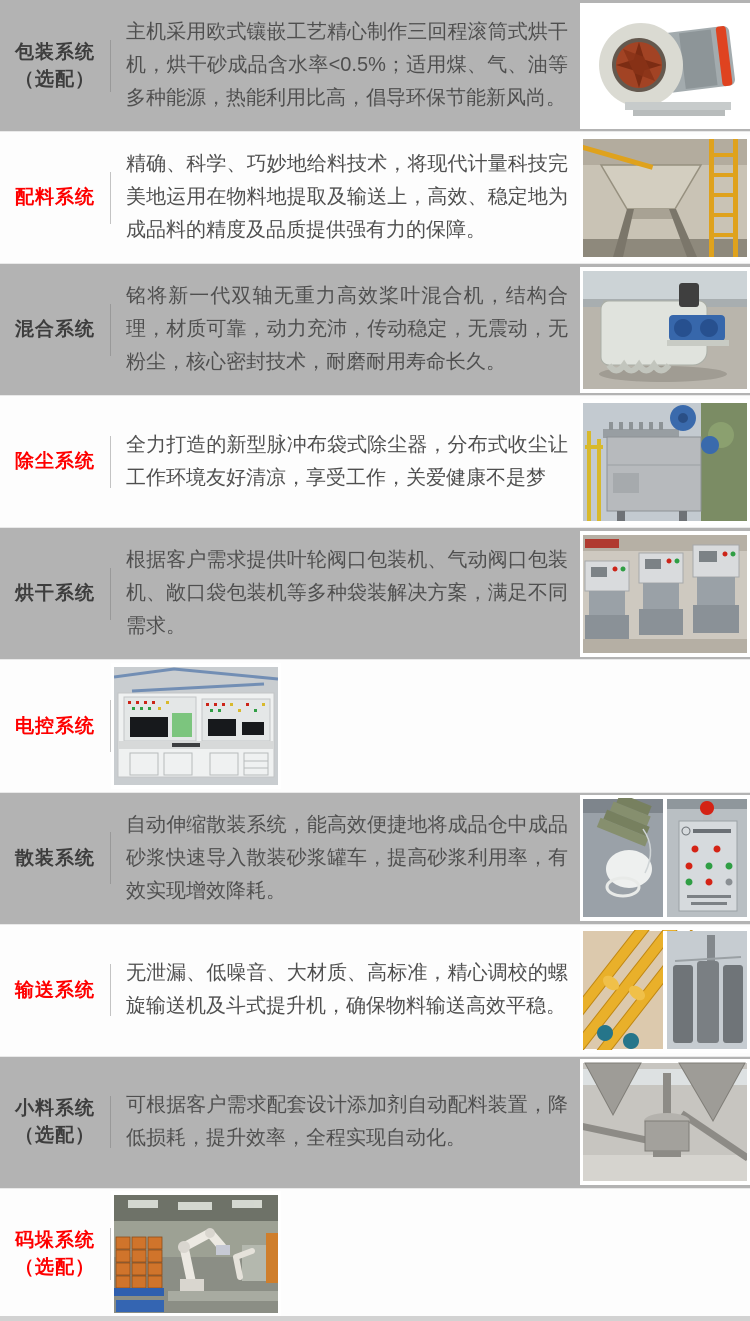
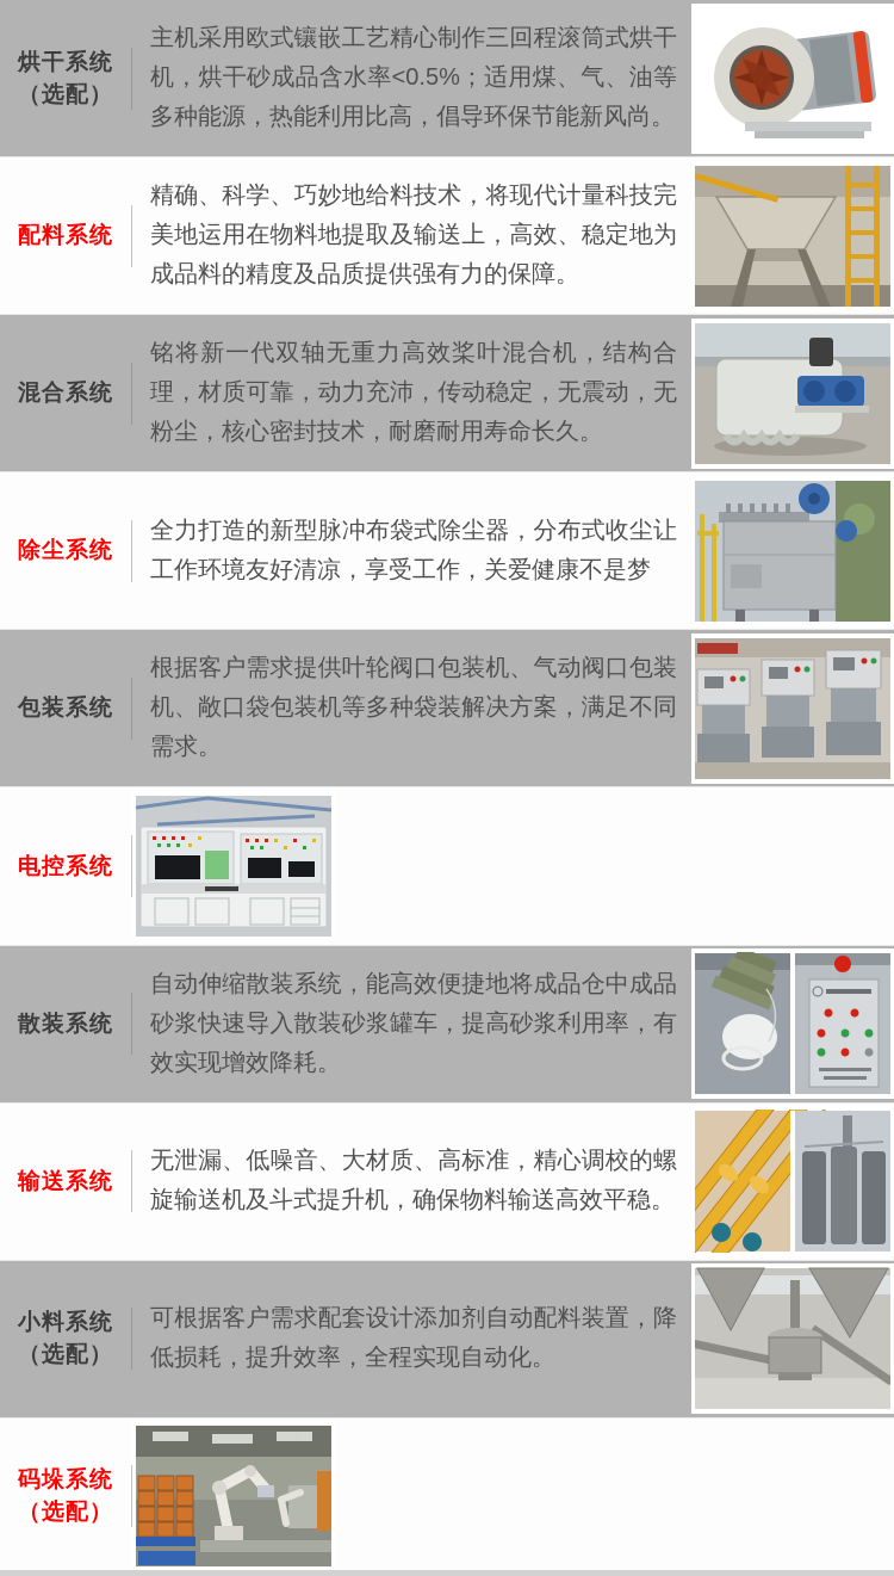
- 包装系统
+ 烘干系统
  （选配）
  主机采用欧式镶嵌工艺精心制作三回程滚筒式烘干机，烘干砂成品含水率<0.5%；适用煤、气、油等多种能源，热能利用比高，倡导环保节能新风尚。
  配料系统
  精确、科学、巧妙地给料技术，将现代计量科技完美地运用在物料地提取及输送上，高效、稳定地为成品料的精度及品质提供强有力的保障。
  混合系统
  铭将新一代双轴无重力高效桨叶混合机，结构合理，材质可靠，动力充沛，传动稳定，无震动，无粉尘，核心密封技术，耐磨耐用寿命长久。
  除尘系统
  全力打造的新型脉冲布袋式除尘器，分布式收尘让工作环境友好清凉，享受工作，关爱健康不是梦
- 烘干系统
+ 包装系统
  根据客户需求提供叶轮阀口包装机、气动阀口包装机、敞口袋包装机等多种袋装解决方案，满足不同需求。
  电控系统
  散装系统
  自动伸缩散装系统，能高效便捷地将成品仓中成品砂浆快速导入散装砂浆罐车，提高砂浆利用率，有效实现增效降耗。
  输送系统
  无泄漏、低噪音、大材质、高标准，精心调校的螺旋输送机及斗式提升机，确保物料输送高效平稳。
  小料系统
  （选配）
  可根据客户需求配套设计添加剂自动配料装置，降低损耗，提升效率，全程实现自动化。
  码垛系统
  （选配）
